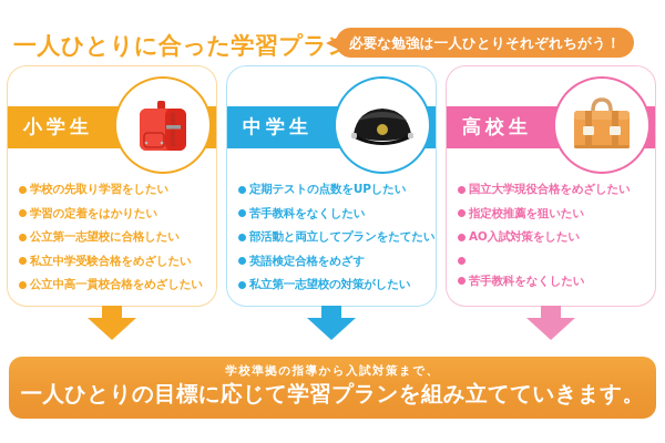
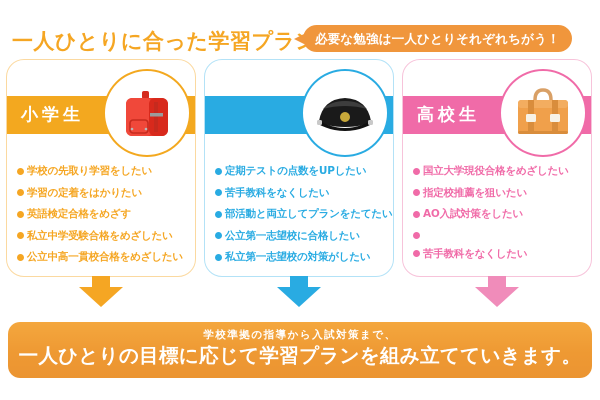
  一人ひとりに合った学習プラ
  必要な勉強は一人ひとりそれぞれちがう！
  小学生
  学校の先取り学習をしたい
  学習の定着をはかりたい
- 公立第一志望校に合格したい
+ 英語検定合格をめざす
  私立中学受験合格をめざしたい
  公立中高一貫校合格をめざしたい
- 中学生
  定期テストの点数をUPしたい
  苦手教科をなくしたい
  部活動と両立してプランをたてたい
- 英語検定合格をめざす
+ 公立第一志望校に合格したい
  私立第一志望校の対策がしたい
  高校生
  国立大学現役合格をめざしたい
  指定校推薦を狙いたい
  AO入試対策をしたい
  苦手教科をなくしたい
  学校準拠の指導から入試対策まで、
  一人ひとりの目標に応じて学習プランを組み立てていきます。
